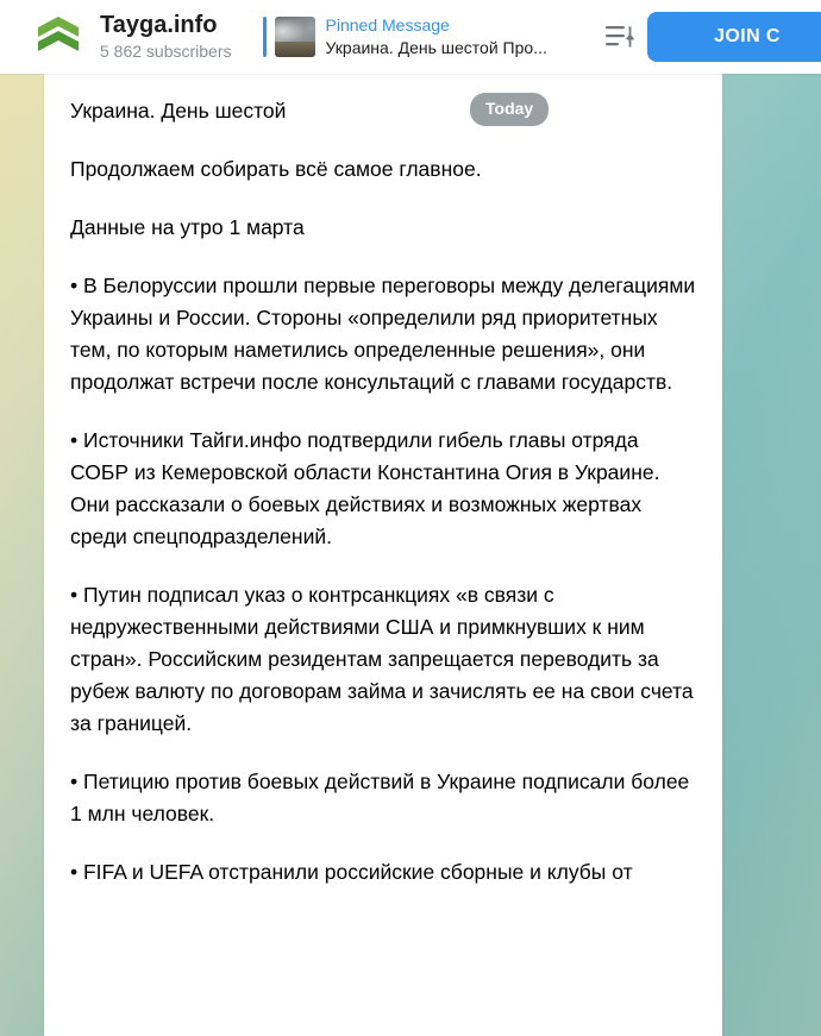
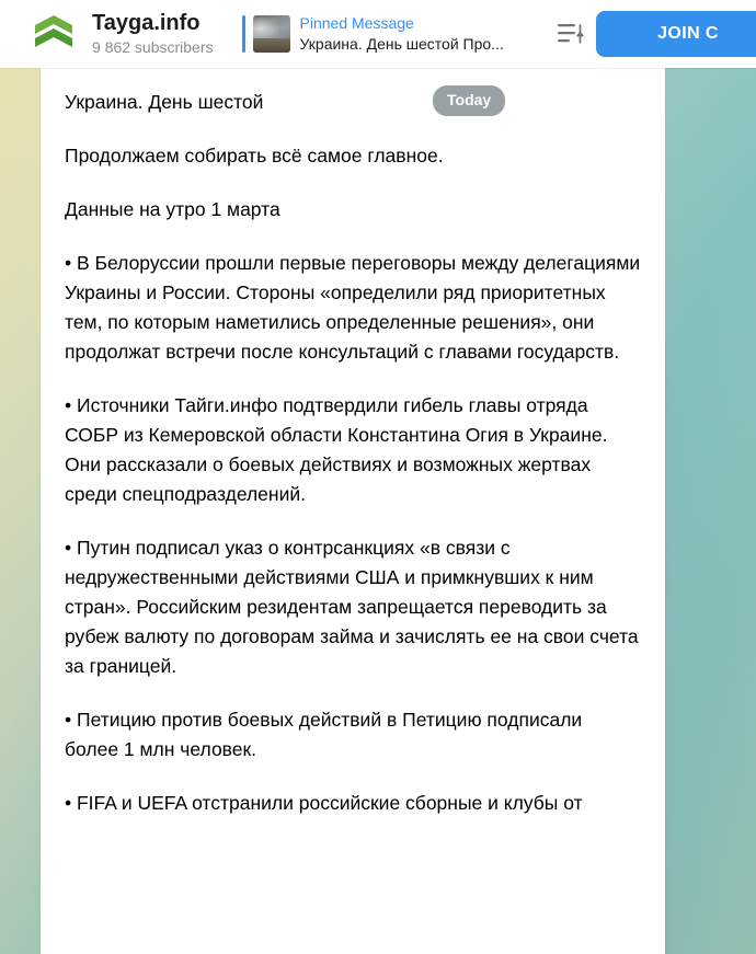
  Украина. День шестой
  Продолжаем собирать всё самое главное.
  Данные на утро 1 марта
  • В Белоруссии прошли первые переговоры между делегациями Украины и России. Стороны «определили ряд приоритетных тем, по которым наметились определенные решения», они продолжат встречи после консультаций с главами государств.
  • Источники Тайги.инфо подтвердили гибель главы отряда СОБР из Кемеровской области Константина Огия в Украине. Они рассказали о боевых действиях и возможных жертвах среди спецподразделений.
  • Путин подписал указ о контрсанкциях «в связи с недружественными действиями США и примкнувших к ним стран». Российским резидентам запрещается переводить за рубеж валюту по договорам займа и зачислять ее на свои счета за границей.
- • Петицию против боевых действий в Украине подписали более 1 млн человек.
+ • Петицию против боевых действий в Петицию подписали более 1 млн человек.
  • FIFA и UEFA отстранили российские сборные и клубы от
  Today
  Tayga.info
- 5 862 subscribers
+ 9 862 subscribers
  Pinned Message
  Украина. День шестой Про...
  JOIN C
